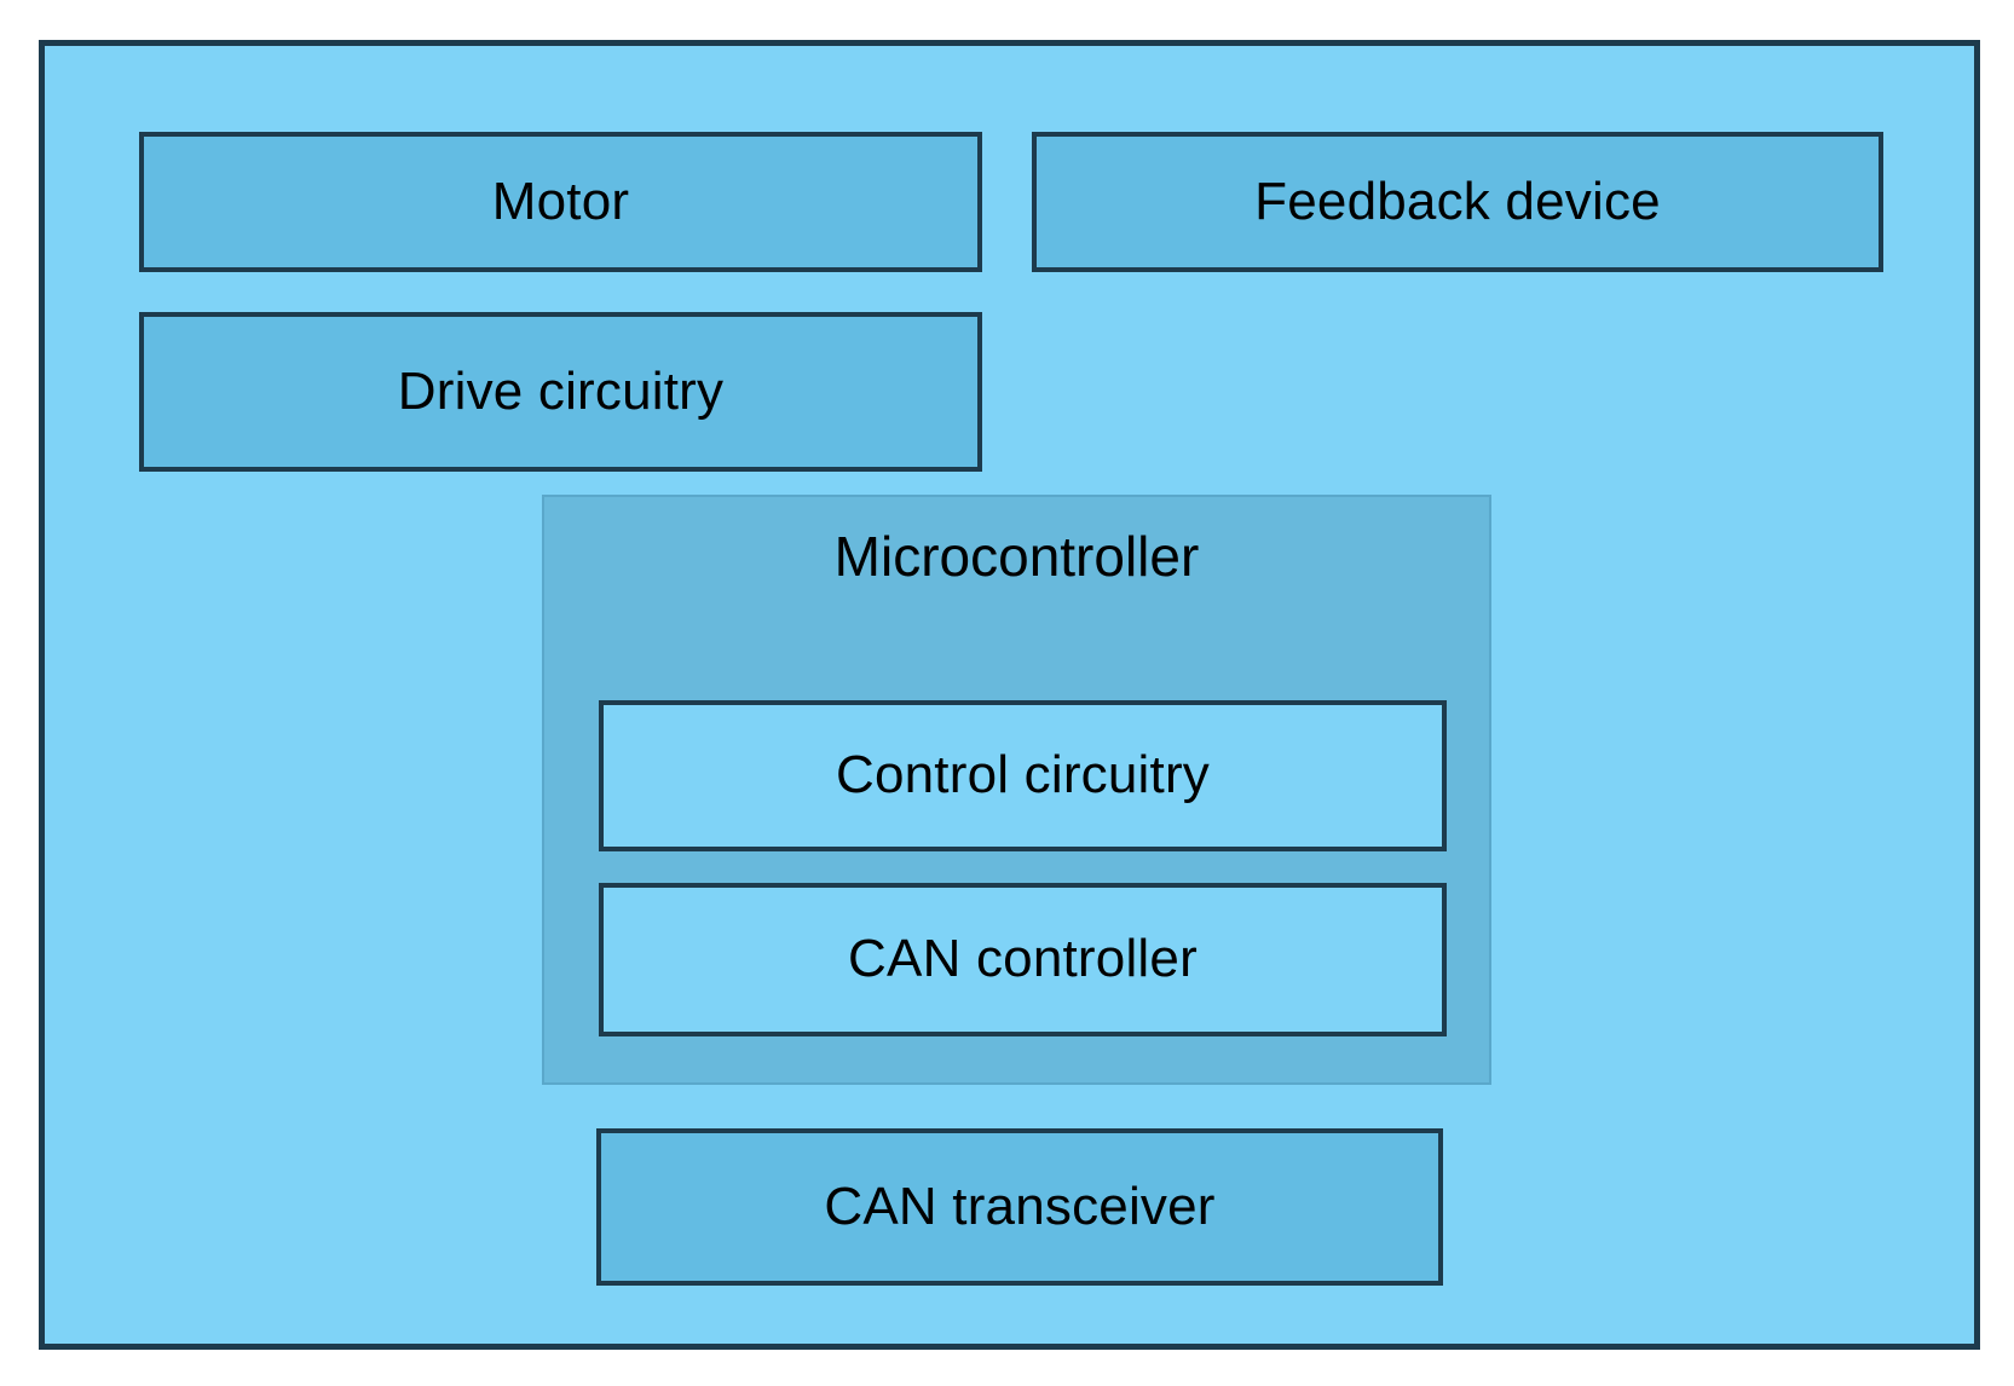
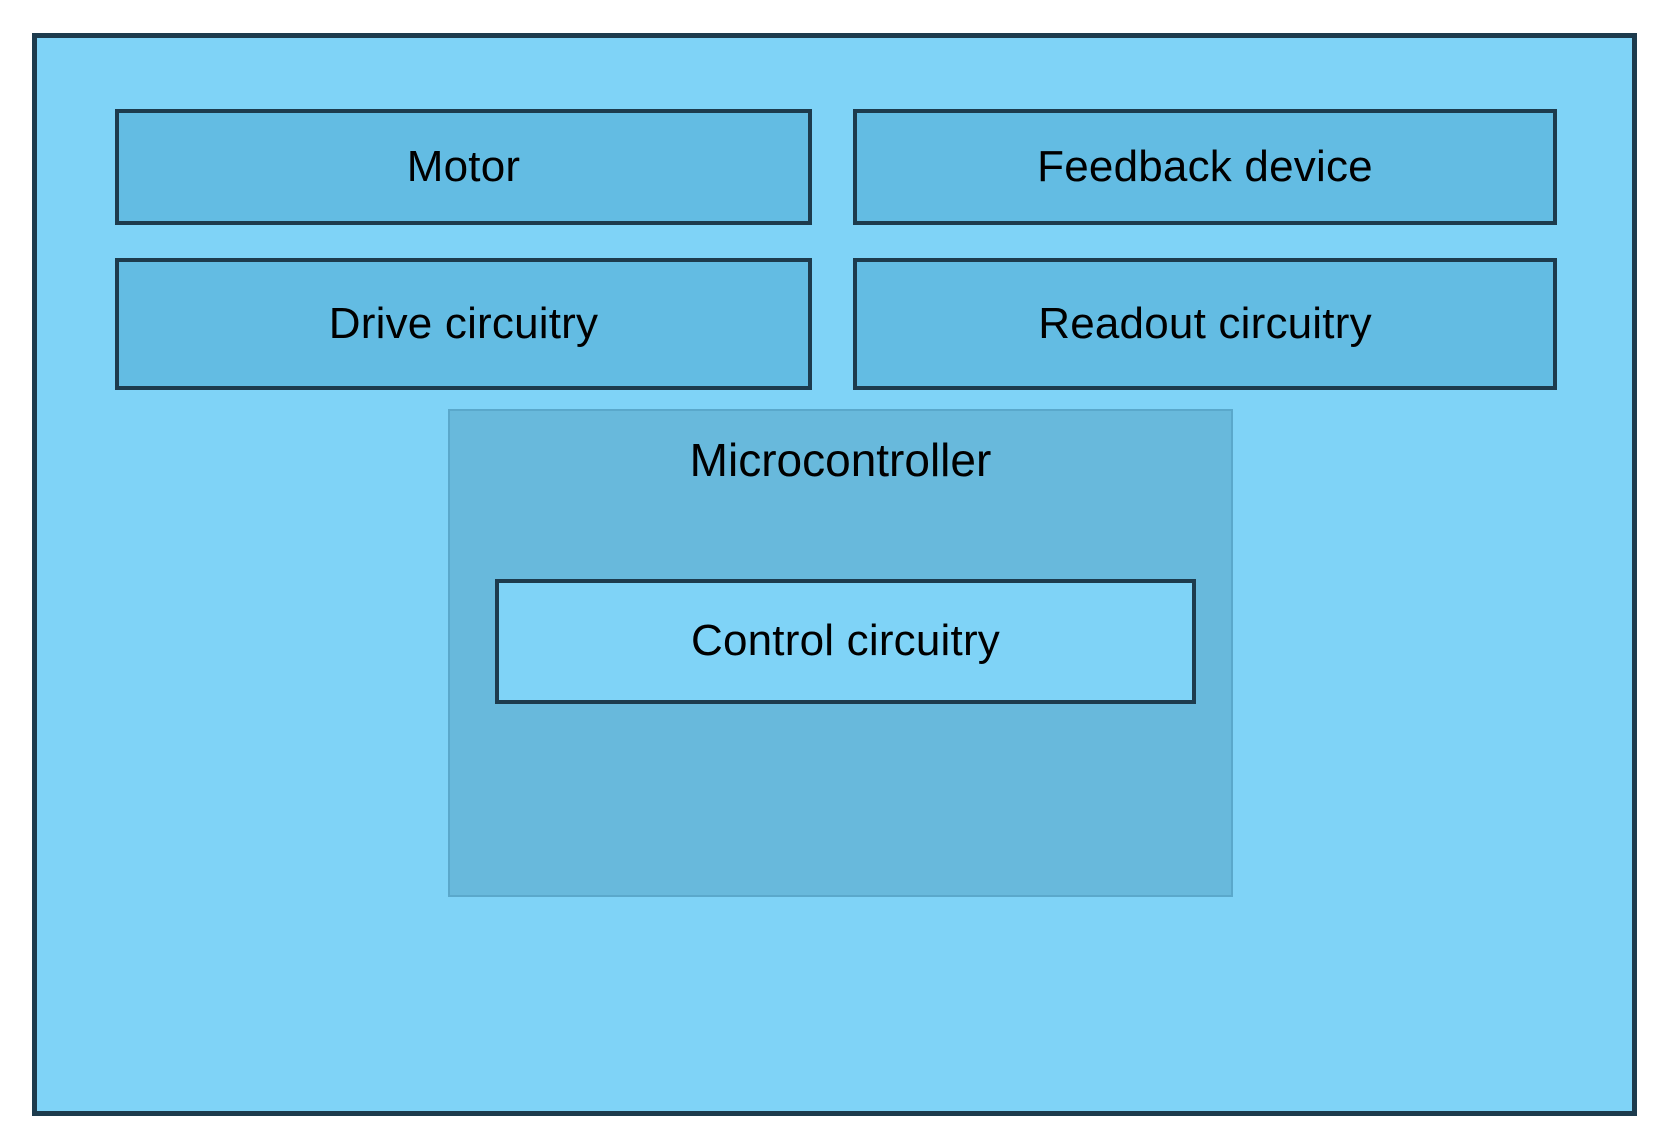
  Motor
  Feedback device
  Drive circuitry
+ Readout circuitry
  Microcontroller
  Control circuitry
- CAN controller
- CAN transceiver
